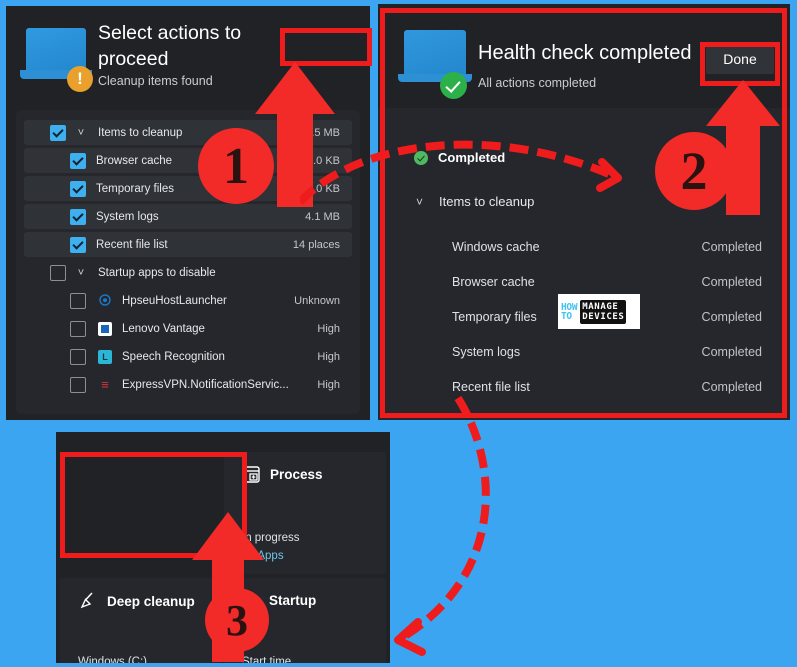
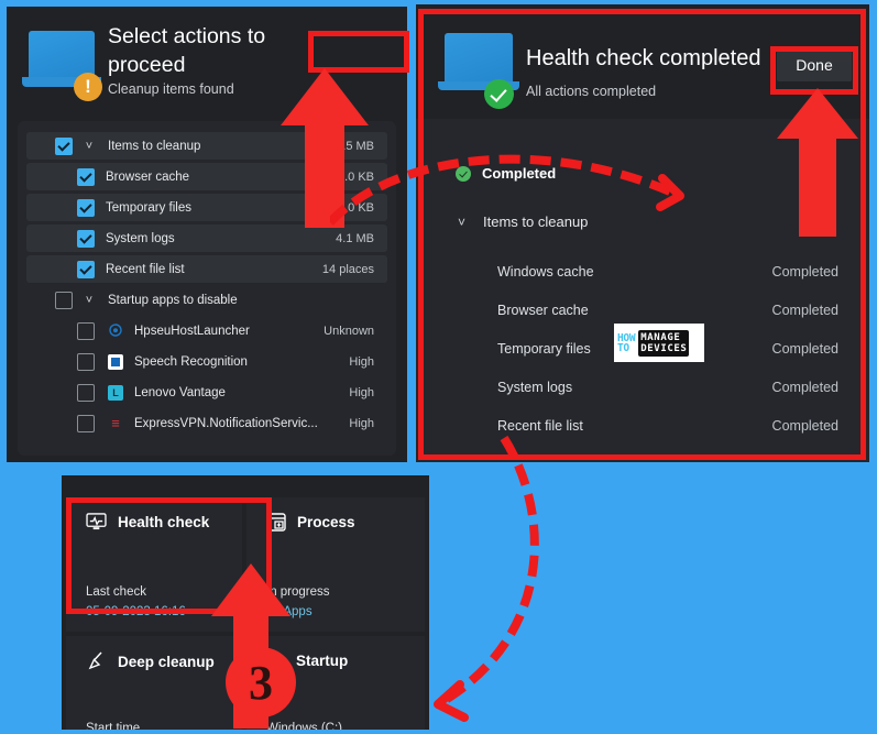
  !
  Select actions to proceed
  Cleanup items found
  ˅
  Items to cleanup
  Browser cache
  Temporary files
  System logs
  4.1 MB
  Recent file list
  14 places
  ˅
  Startup apps to disable
  ⦿
  HpseuHostLauncher
  Unknown
- Lenovo Vantage
+ Speech Recognition
  High
  L
- Speech Recognition
+ Lenovo Vantage
  High
  ≡
  ExpressVPN.NotificationServic...
  High
  Health check completed
  All actions completed
  Done
  Completed
  ˅
  Items to cleanup
  Windows cache
  Completed
  Browser cache
  Completed
  Temporary files
  Completed
  System logs
  Completed
  Recent file list
  Completed
  HOW
  TO
  MANAGE
  DEVICES
+ Health check
+ Last check
+ 05-09-2023 16:16
  Process
  n progress
  Deep cleanup
- Windows (C:)
+ Start time
  Startup
- Start time
+ Windows (C:)
- 1
- 2
  3
